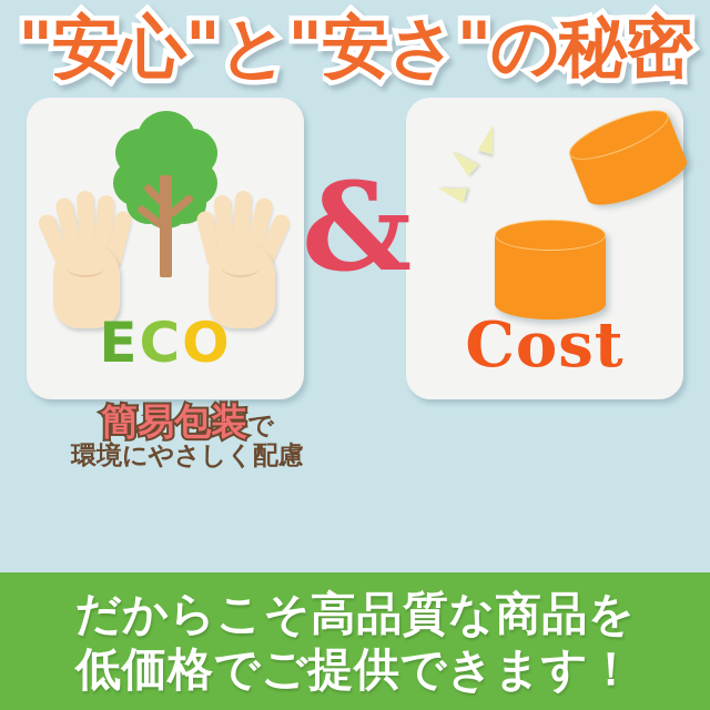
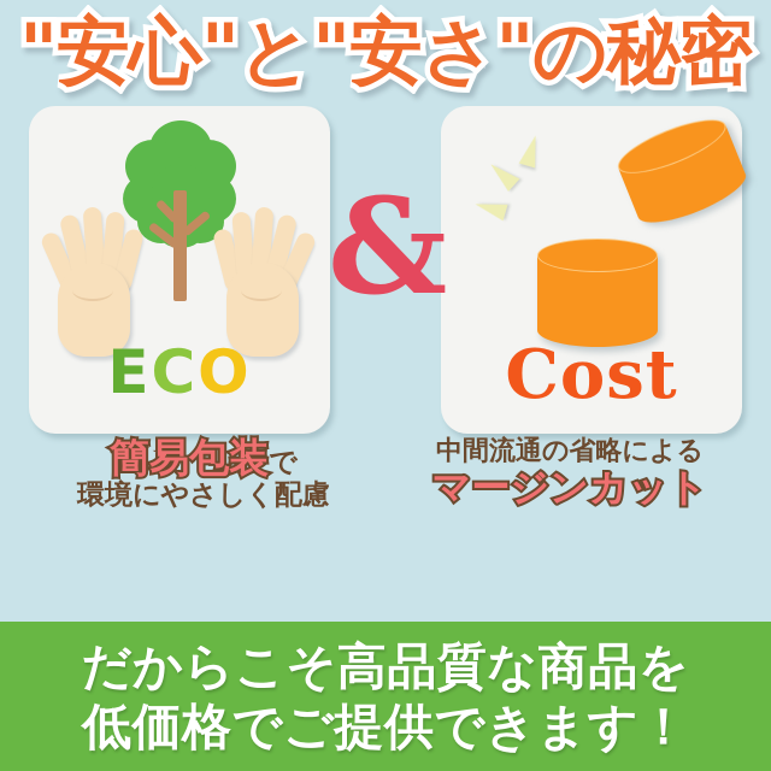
  "安心"と"安さ"の秘密
  ECO
  Cost
  &
  簡易包装で
  環境にやさしく配慮
+ 中間流通の省略による
+ マージンカット
  だからこそ高品質な商品を
  低価格でご提供できます！
